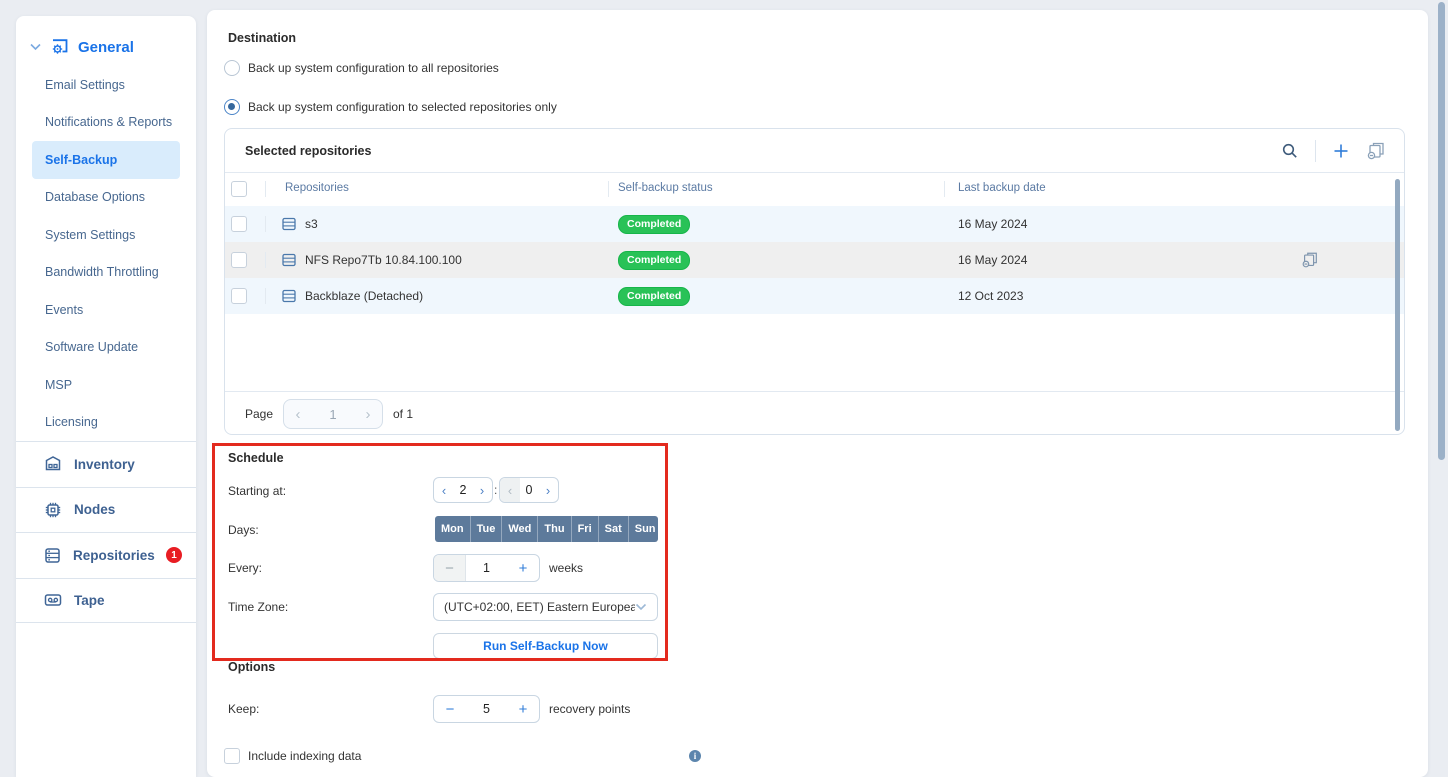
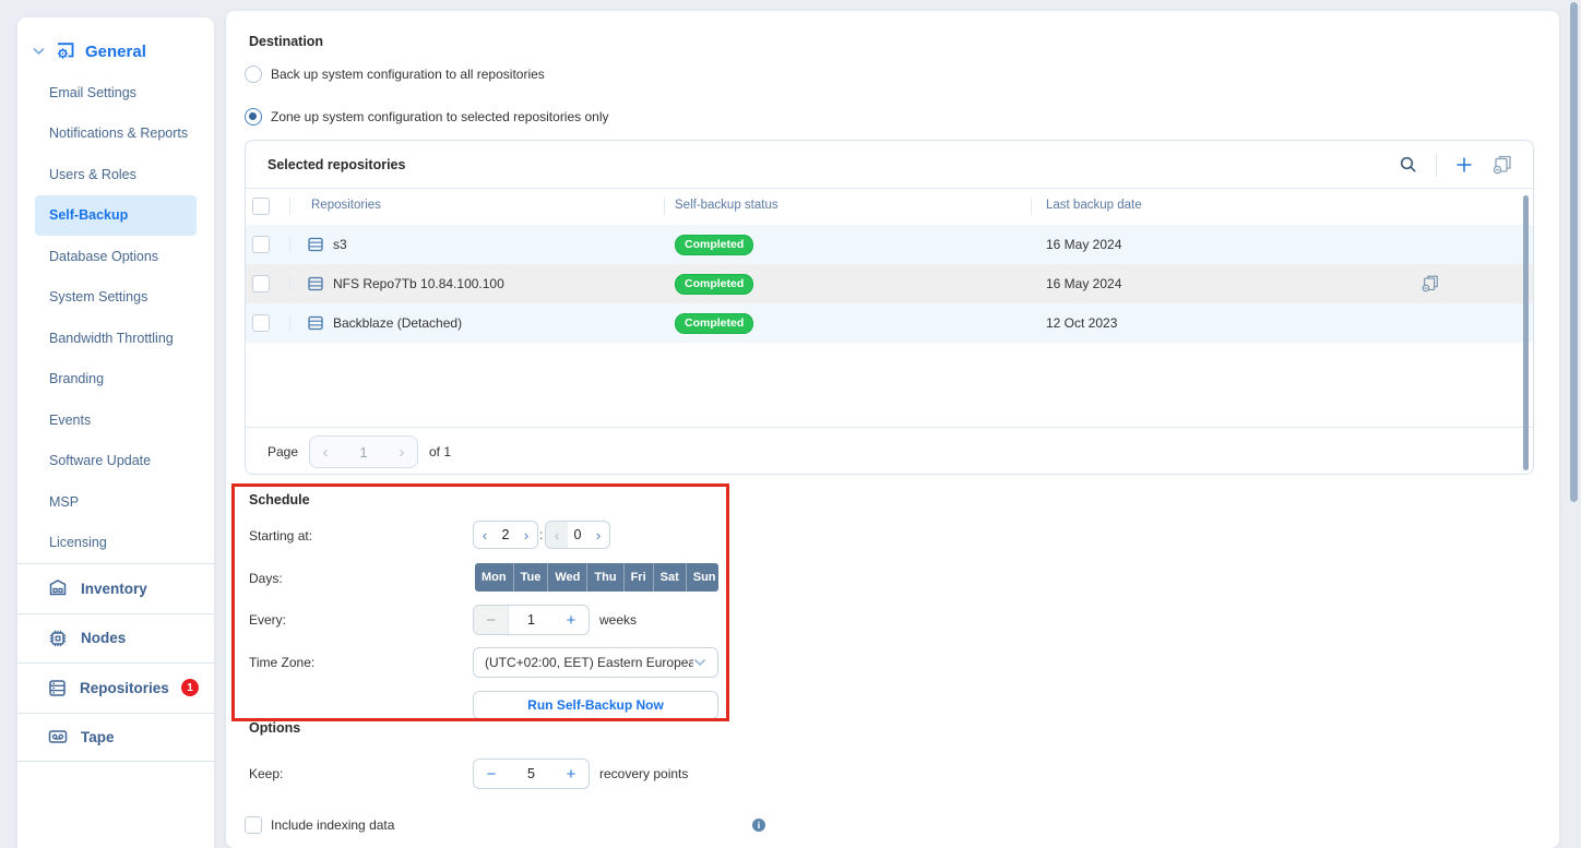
  General
  Email Settings
  Notifications & Reports
+ Users & Roles
  Self-Backup
  Database Options
  System Settings
  Bandwidth Throttling
+ Branding
  Events
  Software Update
  MSP
  Licensing
  Inventory
  Nodes
  Repositories
  1
  Tape
  Destination
  Back up system configuration to all repositories
- Back up system configuration to selected repositories only
+ Zone up system configuration to selected repositories only
  Selected repositories
  Repositories
  Self-backup status
  Last backup date
  s3
  Completed
  16 May 2024
  NFS Repo7Tb 10.84.100.100
  Completed
  16 May 2024
  Backblaze (Detached)
  Completed
  12 Oct 2023
  Page
  ‹
  1
  ›
  of 1
  Schedule
  Starting at:
  ‹
  2
  ›
  :
  ‹
  0
  ›
  Days:
  Mon
  Tue
  Wed
  Thu
  Fri
  Sat
  Sun
  Every:
  −
  1
  +
  weeks
  Time Zone:
  (UTC+02:00, EET) Eastern Europea
  Run Self-Backup Now
  Options
  Keep:
  −
  5
  +
  recovery points
  Include indexing data
  i
